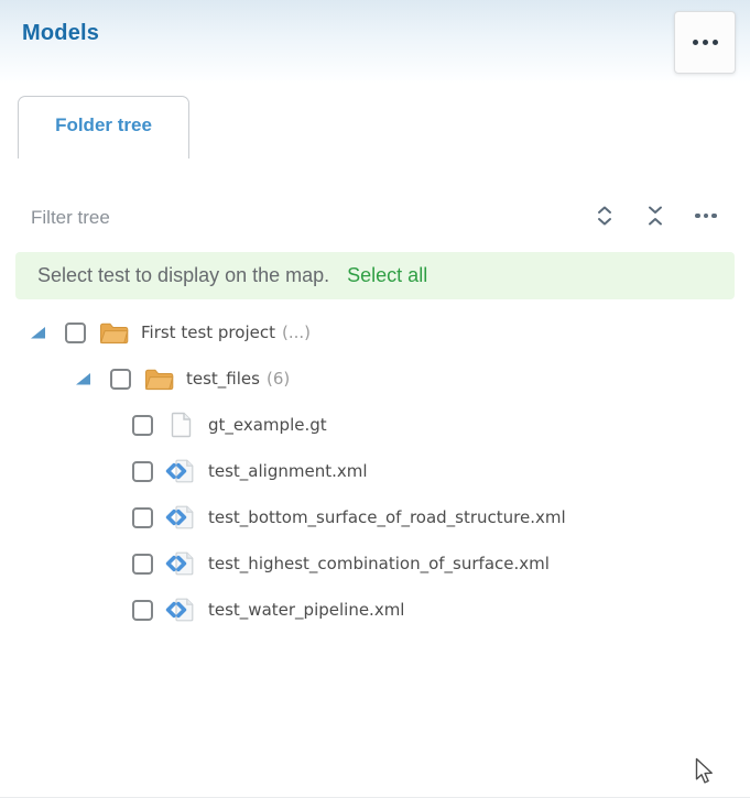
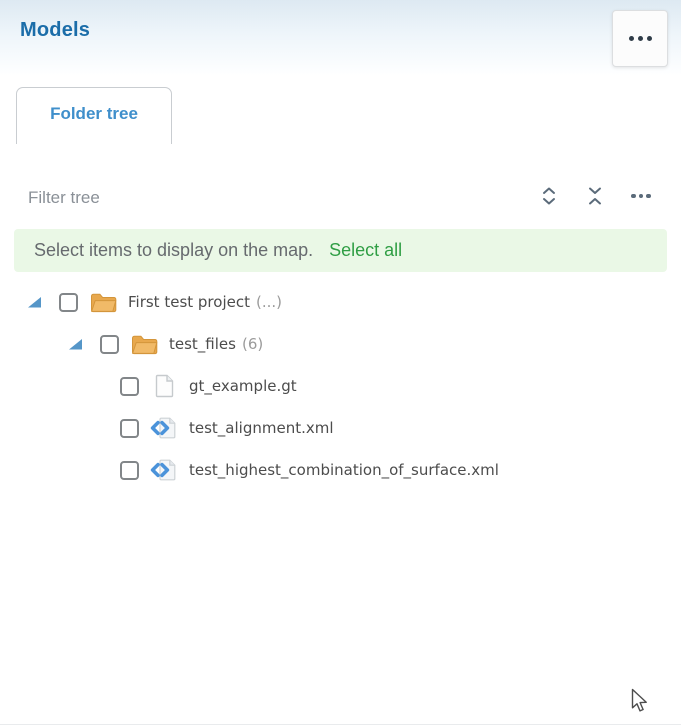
  Models
  Folder tree
  Filter tree
- Select test to display on the map.
+ Select items to display on the map.
  Select all
  First test project
  (...)
  test_files
  (6)
  gt_example.gt
  test_alignment.xml
- test_bottom_surface_of_road_structure.xml
  test_highest_combination_of_surface.xml
- test_water_pipeline.xml
